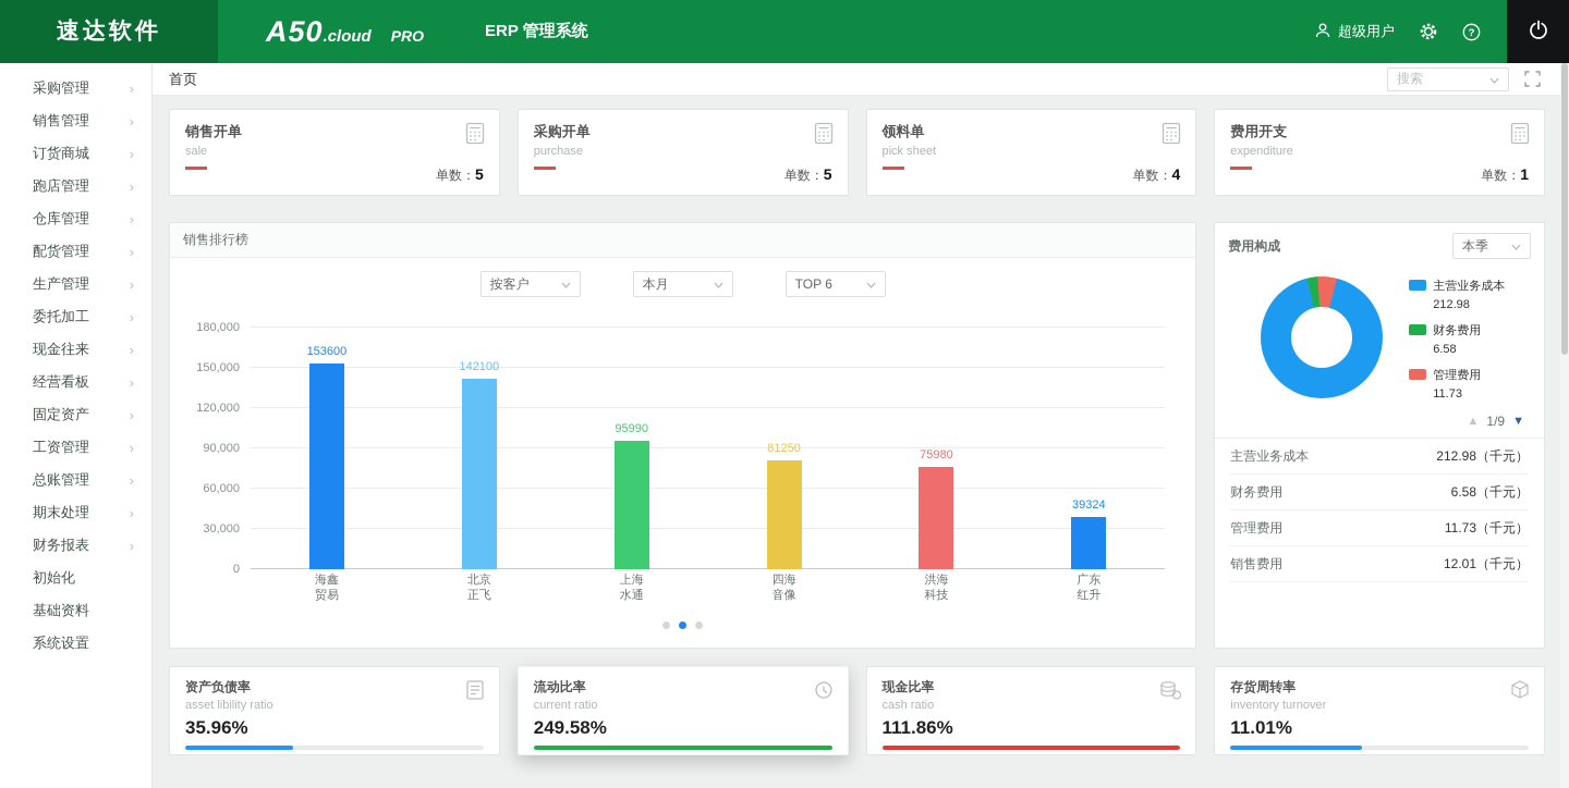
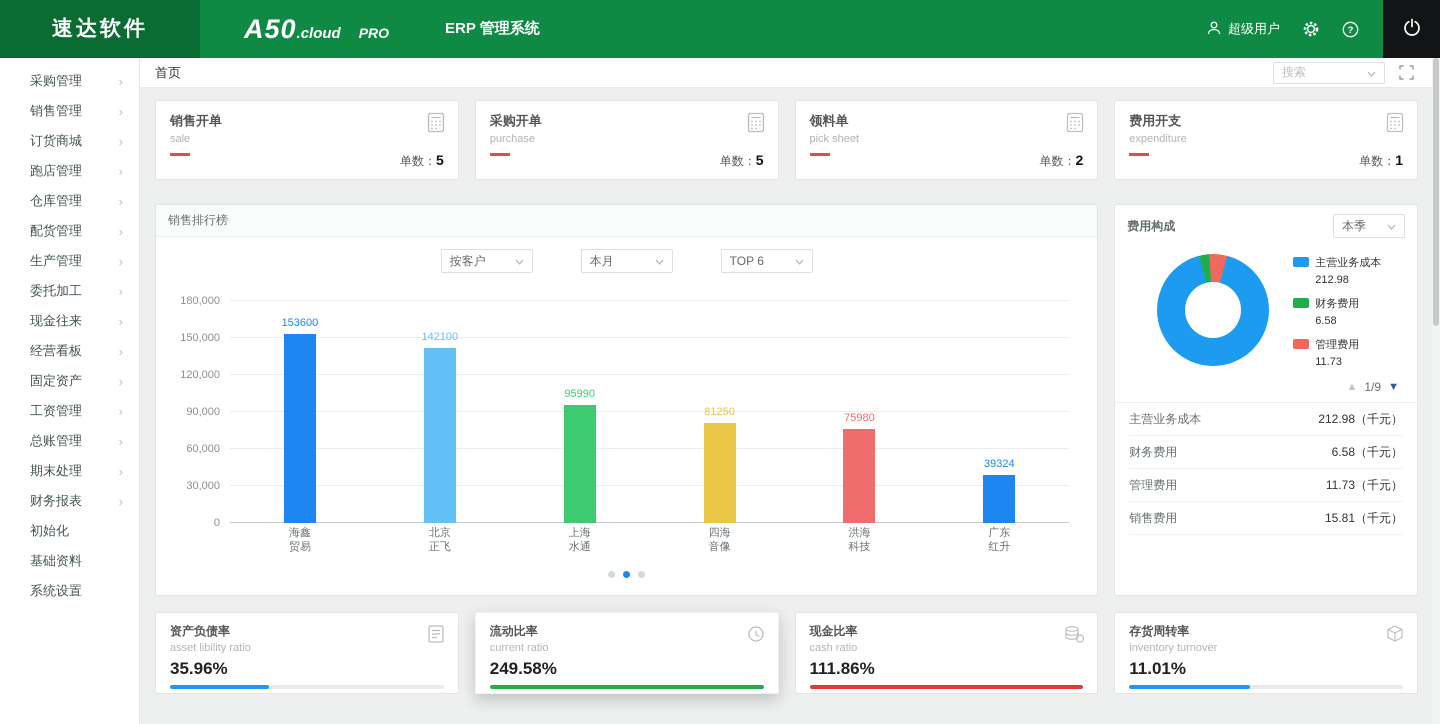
  速达软件
  A50
  .cloud
  PRO
  ERP 管理系统
  超级用户
  ?
  采购管理
  ›
  销售管理
  ›
  订货商城
  ›
  跑店管理
  ›
  仓库管理
  ›
  配货管理
  ›
  生产管理
  ›
  委托加工
  ›
  现金往来
  ›
  经营看板
  ›
  固定资产
  ›
  工资管理
  ›
  总账管理
  ›
  期末处理
  ›
  财务报表
  ›
  初始化
  基础资料
  系统设置
  首页
  搜索
  销售开单
  sale
  单数：5
  采购开单
  purchase
  单数：5
  领料单
  pick sheet
- 单数：4
+ 单数：2
  费用开支
  expenditure
  单数：1
  销售排行榜
  按客户
  本月
  TOP 6
  0
  30,000
  60,000
  90,000
  120,000
  150,000
  180,000
  153600
  142100
  95990
  81250
  75980
  39324
  海鑫
  贸易
  北京
  正飞
  上海
  水通
  四海
  音像
  洪海
  科技
  广东
  红升
  费用构成
  本季
  主营业务成本
  212.98
  财务费用
  6.58
  管理费用
  11.73
  ▲
  1/9
  ▼
  主营业务成本
  212.98（千元）
  财务费用
  6.58（千元）
  管理费用
  11.73（千元）
  销售费用
- 12.01（千元）
+ 15.81（千元）
  资产负债率
  asset libility ratio
  35.96%
  流动比率
  current ratio
  249.58%
  现金比率
  cash ratio
  111.86%
  存货周转率
  inventory turnover
  11.01%
